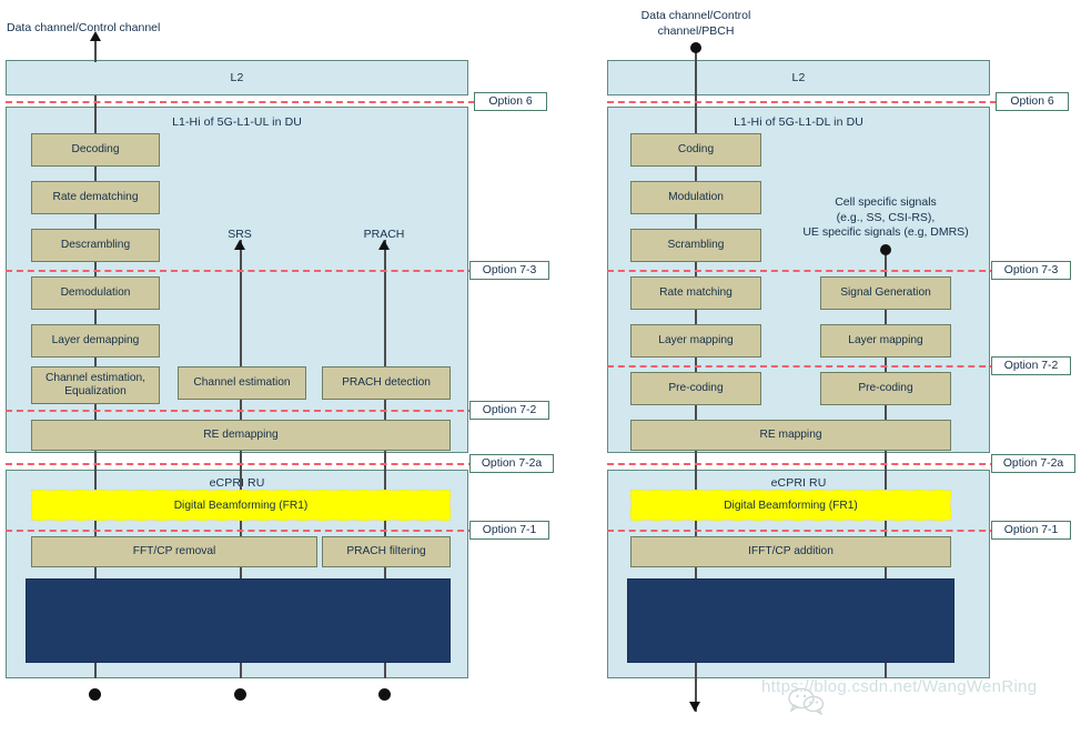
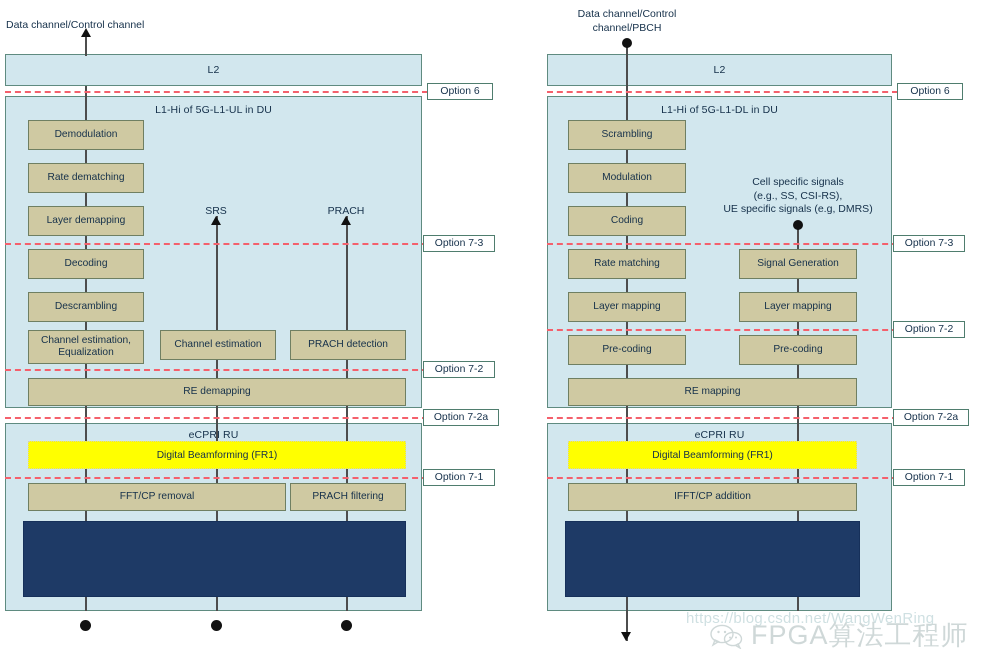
  Data channel/Control channel
  L2
  L1-Hi of 5G-L1-UL in DU
  eCPRI RU
- Decoding
+ Demodulation
  Rate dematching
- Descrambling
+ Layer demapping
- Demodulation
+ Decoding
- Layer demapping
+ Descrambling
  Channel estimation,
  Equalization
  SRS
  PRACH
  Channel estimation
  PRACH detection
  RE demapping
  Digital Beamforming (FR1)
  FFT/CP removal
  PRACH filtering
  Option 6
  Option 7-3
  Option 7-2
  Option 7-2a
  Option 7-1
  Data channel/Control
  channel/PBCH
  L2
  L1-Hi of 5G-L1-DL in DU
  eCPRI RU
  Cell specific signals
  (e.g., SS, CSI-RS),
  UE specific signals (e.g, DMRS)
- Coding
+ Scrambling
  Modulation
- Scrambling
+ Coding
  Rate matching
  Layer mapping
  Pre-coding
  Signal Generation
  Layer mapping
  Pre-coding
  RE mapping
  Digital Beamforming (FR1)
  IFFT/CP addition
  Option 6
  Option 7-3
  Option 7-2
  Option 7-2a
  Option 7-1
  https://blog.csdn.net/WangWenRing
+ FPGA算法工程师
